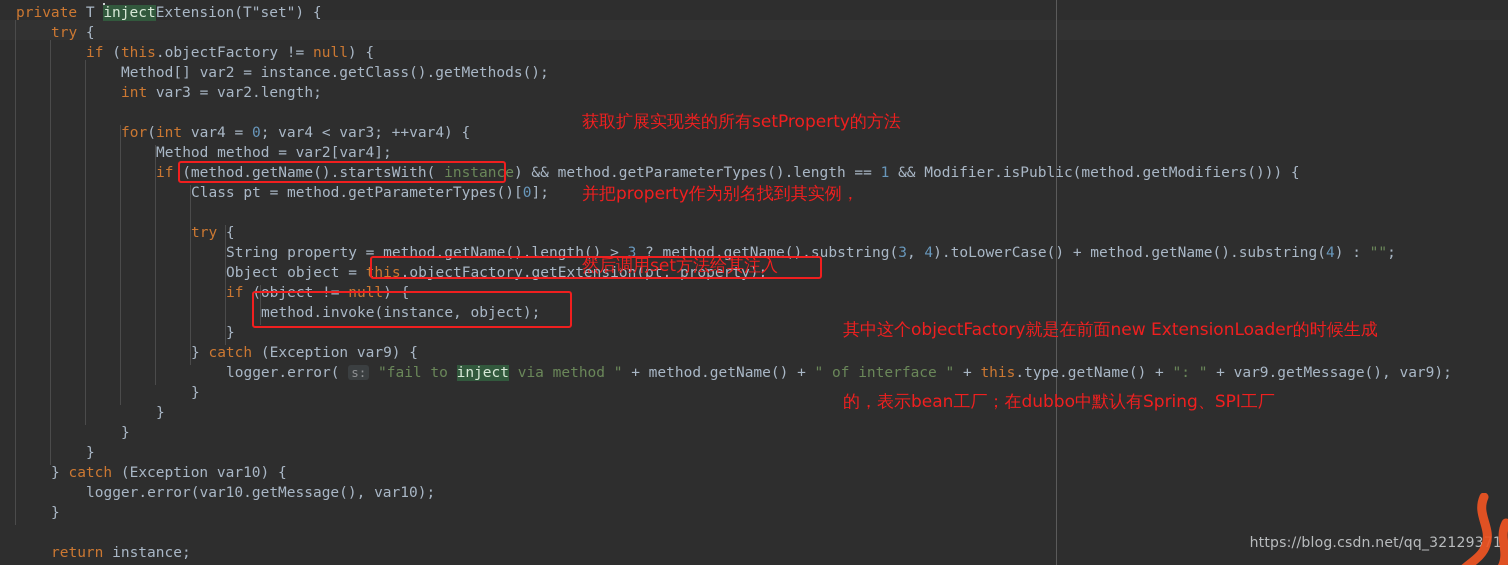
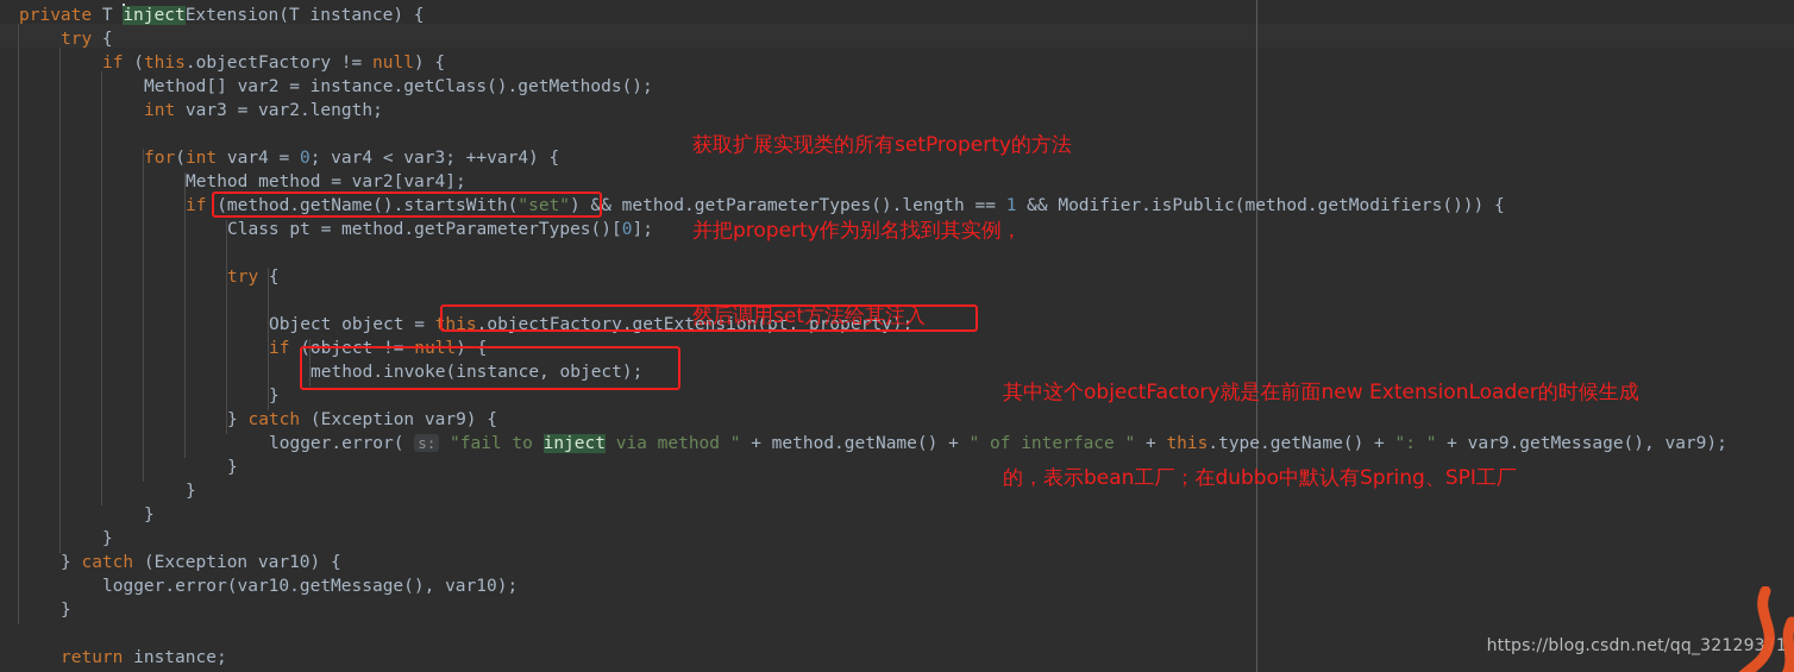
- private T injectExtension(T"set") {
+ private T injectExtension(T instance) {
  try {
  if (this.objectFactory != null) {
  Method[] var2 = instance.getClass().getMethods();
  int var3 = var2.length;
  for(int var4 = 0; var4 < var3; ++var4) {
  Method method = var2[var4];
- if (method.getName().startsWith( instance) && method.getParameterTypes().length == 1 && Modifier.isPublic(method.getModifiers())) {
+ if (method.getName().startsWith("set") && method.getParameterTypes().length == 1 && Modifier.isPublic(method.getModifiers())) {
  Class pt = method.getParameterTypes()[0];
  try {
- String property = method.getName().length() > 3 ? method.getName().substring(3, 4).toLowerCase() + method.getName().substring(4) : "";
  Object object = this.objectFactory.getExtension(pt, property);
  if (object != null) {
  method.invoke(instance, object);
  }
  } catch (Exception var9) {
  logger.error( s: "fail to inject via method " + method.getName() + " of interface " + this.type.getName() + ": " + var9.getMessage(), var9);
  }
  }
  }
  }
  } catch (Exception var10) {
  logger.error(var10.getMessage(), var10);
  }
  return instance;
  获取扩展实现类的所有setProperty的方法
  并把property作为别名找到其实例，
  然后调用set方法给其注入
  其中这个objectFactory就是在前面new ExtensionLoader的时候生成
  的，表示bean工厂；在dubbo中默认有Spring、SPI工厂
  https://blog.csdn.net/qq_3212931
